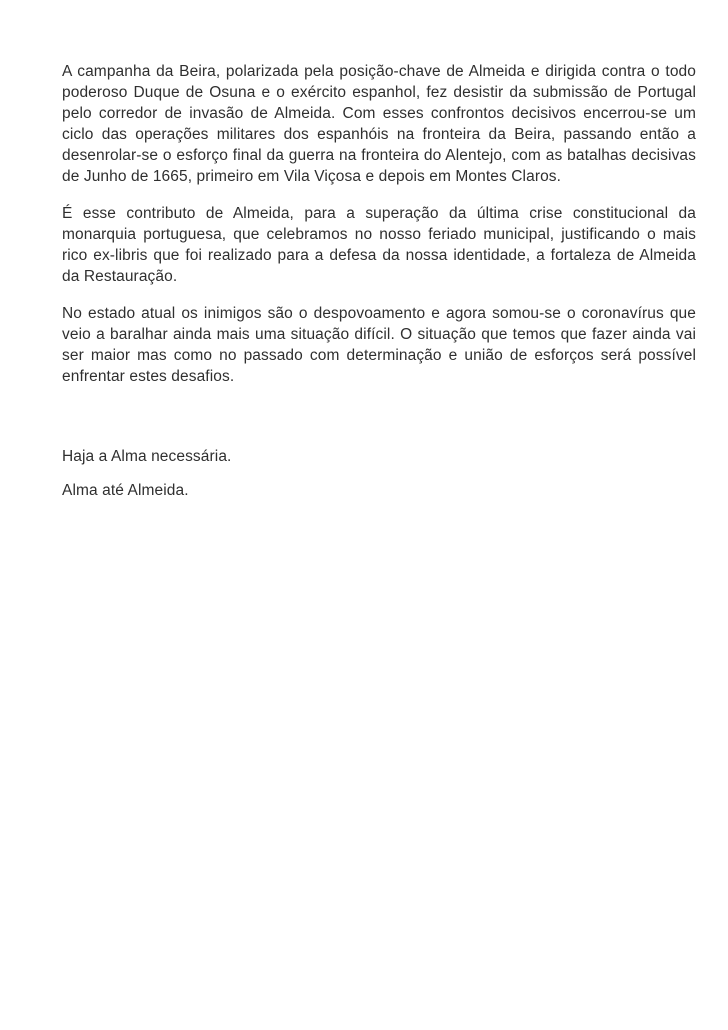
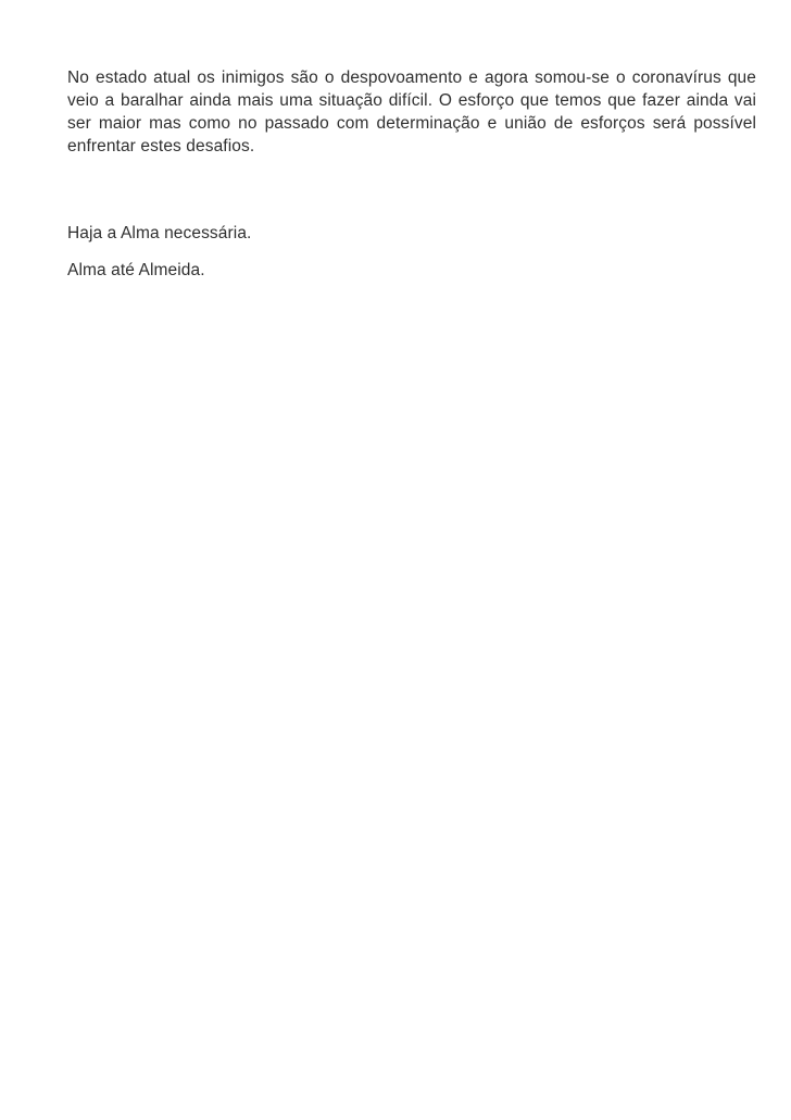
- A campanha da Beira, polarizada pela posição-chave de Almeida e dirigida contra o todo poderoso Duque de Osuna e o exército espanhol, fez desistir da submissão de Portugal pelo corredor de invasão de Almeida. Com esses confrontos decisivos encerrou-se um ciclo das operações militares dos espanhóis na fronteira da Beira, passando então a desenrolar-se o esforço final da guerra na fronteira do Alentejo, com as batalhas decisivas de Junho de 1665, primeiro em Vila Viçosa e depois em Montes Claros.
- É esse contributo de Almeida, para a superação da última crise constitucional da monarquia portuguesa, que celebramos no nosso feriado municipal, justificando o mais rico ex-libris que foi realizado para a defesa da nossa identidade, a fortaleza de Almeida da Restauração.
- No estado atual os inimigos são o despovoamento e agora somou-se o coronavírus que veio a baralhar ainda mais uma situação difícil. O situação que temos que fazer ainda vai ser maior mas como no passado com determinação e união de esforços será possível enfrentar estes desafios.
+ No estado atual os inimigos são o despovoamento e agora somou-se o coronavírus que veio a baralhar ainda mais uma situação difícil. O esforço que temos que fazer ainda vai ser maior mas como no passado com determinação e união de esforços será possível enfrentar estes desafios.
  Haja a Alma necessária.
  Alma até Almeida.
